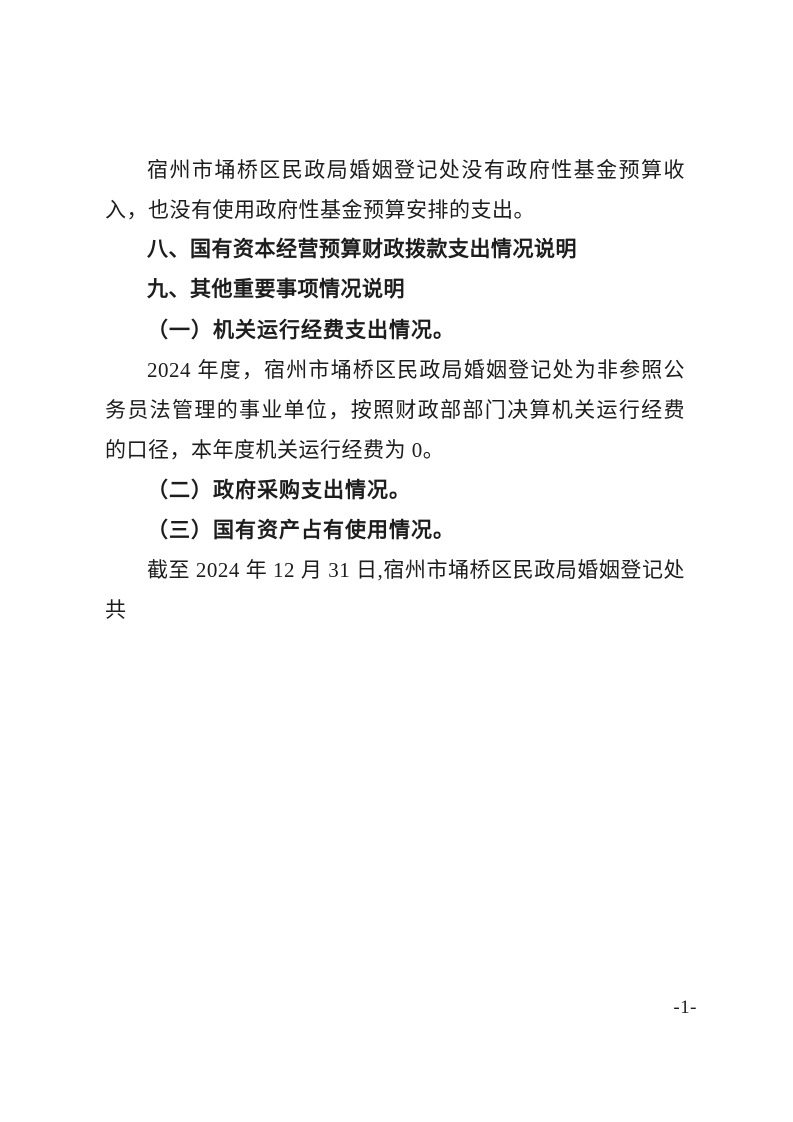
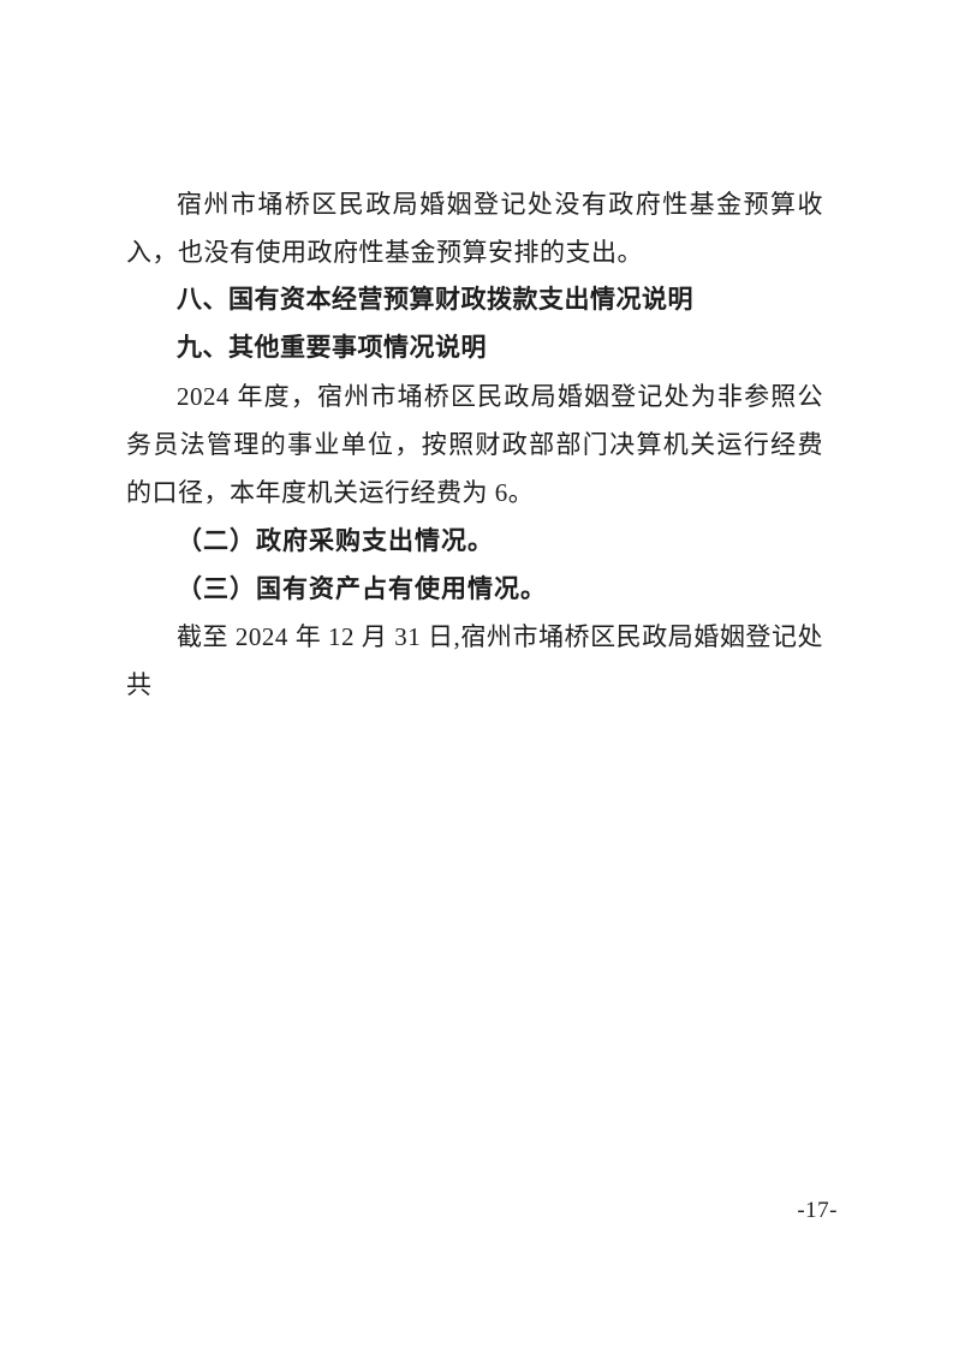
  宿州市埇桥区民政局婚姻登记处没有政府性基金预算收入，也没有使用政府性基金预算安排的支出。
  八、国有资本经营预算财政拨款支出情况说明
  九、其他重要事项情况说明
- （一）机关运行经费支出情况。
- 2024 年度，宿州市埇桥区民政局婚姻登记处为非参照公务员法管理的事业单位，按照财政部部门决算机关运行经费的口径，本年度机关运行经费为 0。
+ 2024 年度，宿州市埇桥区民政局婚姻登记处为非参照公务员法管理的事业单位，按照财政部部门决算机关运行经费的口径，本年度机关运行经费为 6。
  （二）政府采购支出情况。
  （三）国有资产占有使用情况。
  截至 2024 年 12 月 31 日,宿州市埇桥区民政局婚姻登记处共
- -1-
+ -17-
